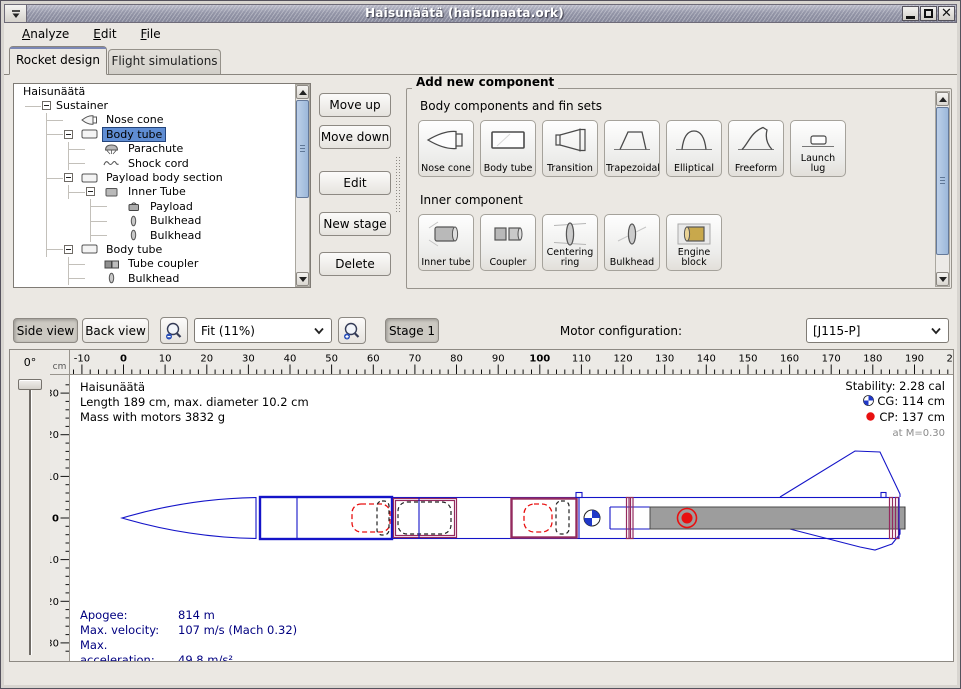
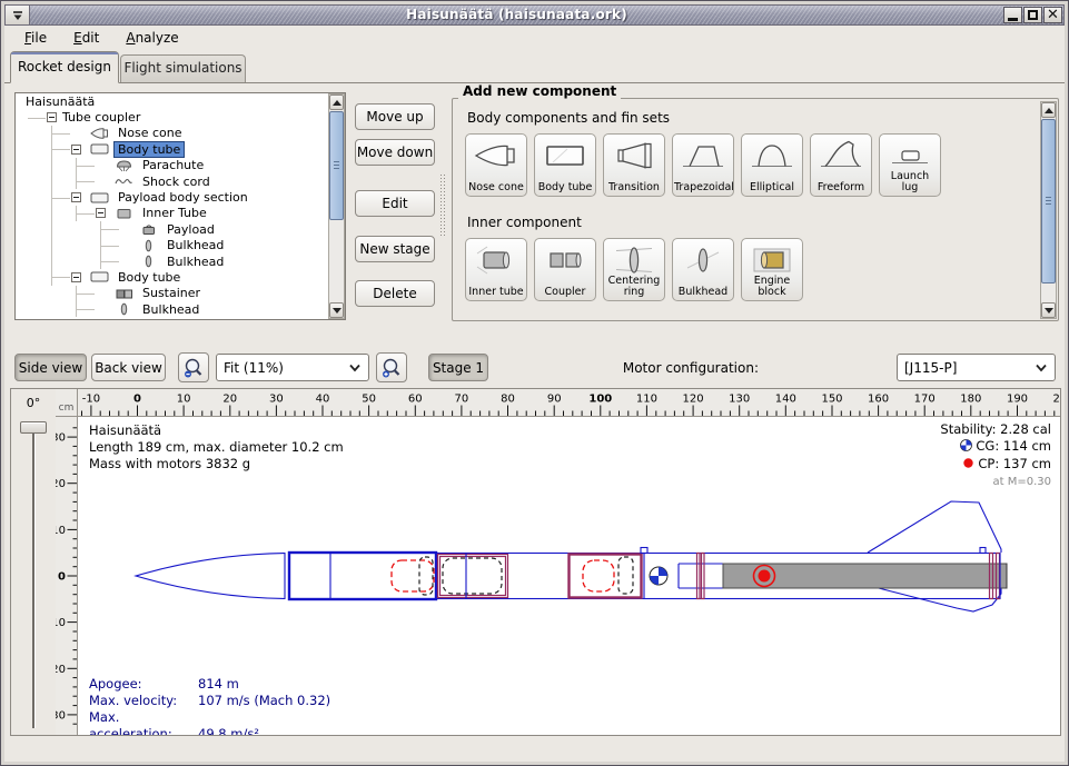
  Haisunäätä (haisunaata.ork)
  ✕
- Analyze
+ File
  Edit
- File
+ Analyze
  Rocket design
  Flight simulations
  Haisunäätä
- Sustainer
+ Tube coupler
  Nose cone
  Body tube
  Parachute
  Shock cord
  Payload body section
  Inner Tube
  Payload
  Bulkhead
  Bulkhead
  Body tube
- Tube coupler
+ Sustainer
  Bulkhead
  Move up
  Move down
  Edit
  New stage
  Delete
  Add new component
  Body components and fin sets
  Nose cone
  Body tube
  Transition
  Trapezoidal
  Elliptical
  Freeform
  Launch lug
  Inner component
  Inner tube
  Coupler
  Centering ring
  Bulkhead
  Engine block
  Side view
  Back view
  Fit (11%)
  Stage 1
  Motor configuration:
  [J115-P]
  0°
  cm
  -10
  0
  10
  20
  30
  40
  50
  60
  70
  80
  90
  100
  110
  120
  130
  140
  150
  160
  170
  180
  190
  0
  10
  20
  30
  Haisunäätä
  Length 189 cm, max. diameter 10.2 cm
  Mass with motors 3832 g
  Stability: 2.28 cal
  CG: 114 cm
  CP: 137 cm
  at M=0.30
  Apogee: 814 m
  Max. velocity: 107 m/s (Mach 0.32)
  Max. acceleration: 49.8 m/s²
